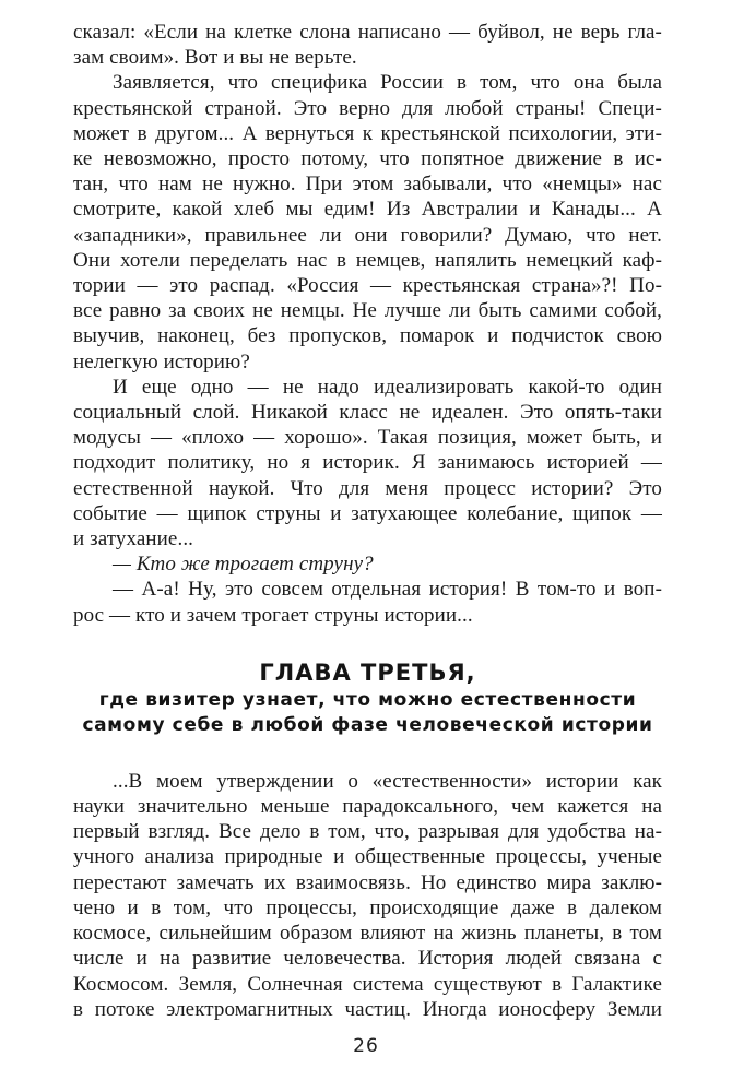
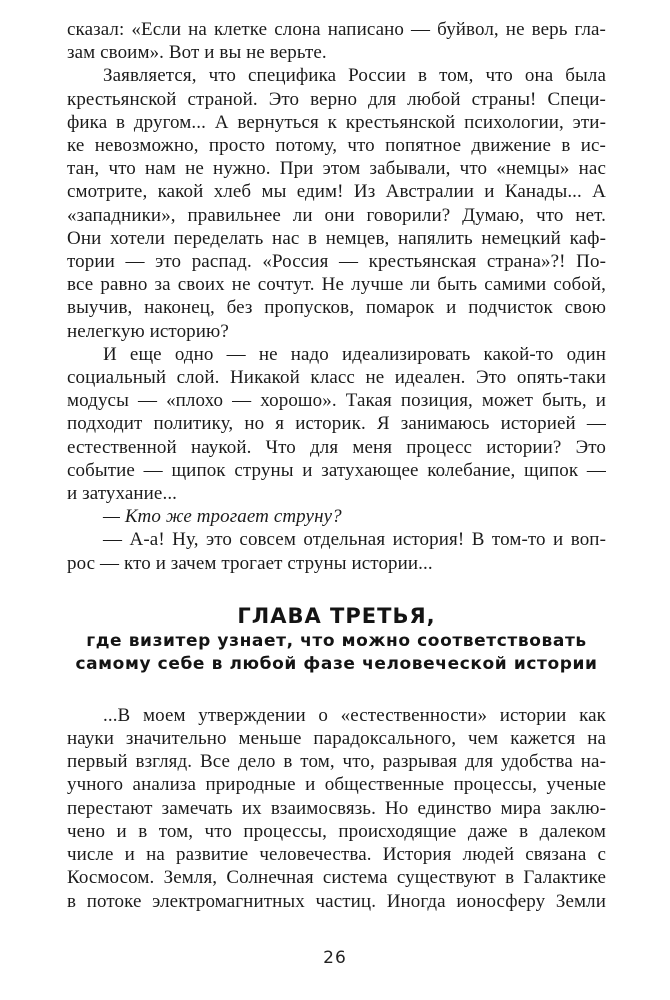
  сказал: «Если на клетке слона написано — буйвол, не верь гла-
  зам своим». Вот и вы не верьте.
  Заявляется, что специфика России в том, что она была
  крестьянской страной. Это верно для любой страны! Специ-
- может в другом... А вернуться к крестьянской психологии, эти-
+ фика в другом... А вернуться к крестьянской психологии, эти-
  ке невозможно, просто потому, что попятное движение в ис-
  тан, что нам не нужно. При этом забывали, что «немцы» нас
  смотрите, какой хлеб мы едим! Из Австралии и Канады... А
  «западники», правильнее ли они говорили? Думаю, что нет.
  Они хотели переделать нас в немцев, напялить немецкий каф-
  тории — это распад. «Россия — крестьянская страна»?! По-
- все равно за своих не немцы. Не лучше ли быть самими собой,
+ все равно за своих не сочтут. Не лучше ли быть самими собой,
  выучив, наконец, без пропусков, помарок и подчисток свою
  нелегкую историю?
  И еще одно — не надо идеализировать какой-то один
  социальный слой. Никакой класс не идеален. Это опять-таки
  модусы — «плохо — хорошо». Такая позиция, может быть, и
  подходит политику, но я историк. Я занимаюсь историей —
  естественной наукой. Что для меня процесс истории? Это
  событие — щипок струны и затухающее колебание, щипок —
  и затухание...
  — Кто же трогает струну?
  — А-а! Ну, это совсем отдельная история! В том-то и воп-
  рос — кто и зачем трогает струны истории...
  ГЛАВА ТРЕТЬЯ,
- где визитер узнает, что можно естественности
+ где визитер узнает, что можно соответствовать
  самому себе в любой фазе человеческой истории
  ...В моем утверждении о «естественности» истории как
  науки значительно меньше парадоксального, чем кажется на
  первый взгляд. Все дело в том, что, разрывая для удобства на-
  учного анализа природные и общественные процессы, ученые
  перестают замечать их взаимосвязь. Но единство мира заклю-
  чено и в том, что процессы, происходящие даже в далеком
- космосе, сильнейшим образом влияют на жизнь планеты, в том
  числе и на развитие человечества. История людей связана с
  Космосом. Земля, Солнечная система существуют в Галактике
  в потоке электромагнитных частиц. Иногда ионосферу Земли
  26
